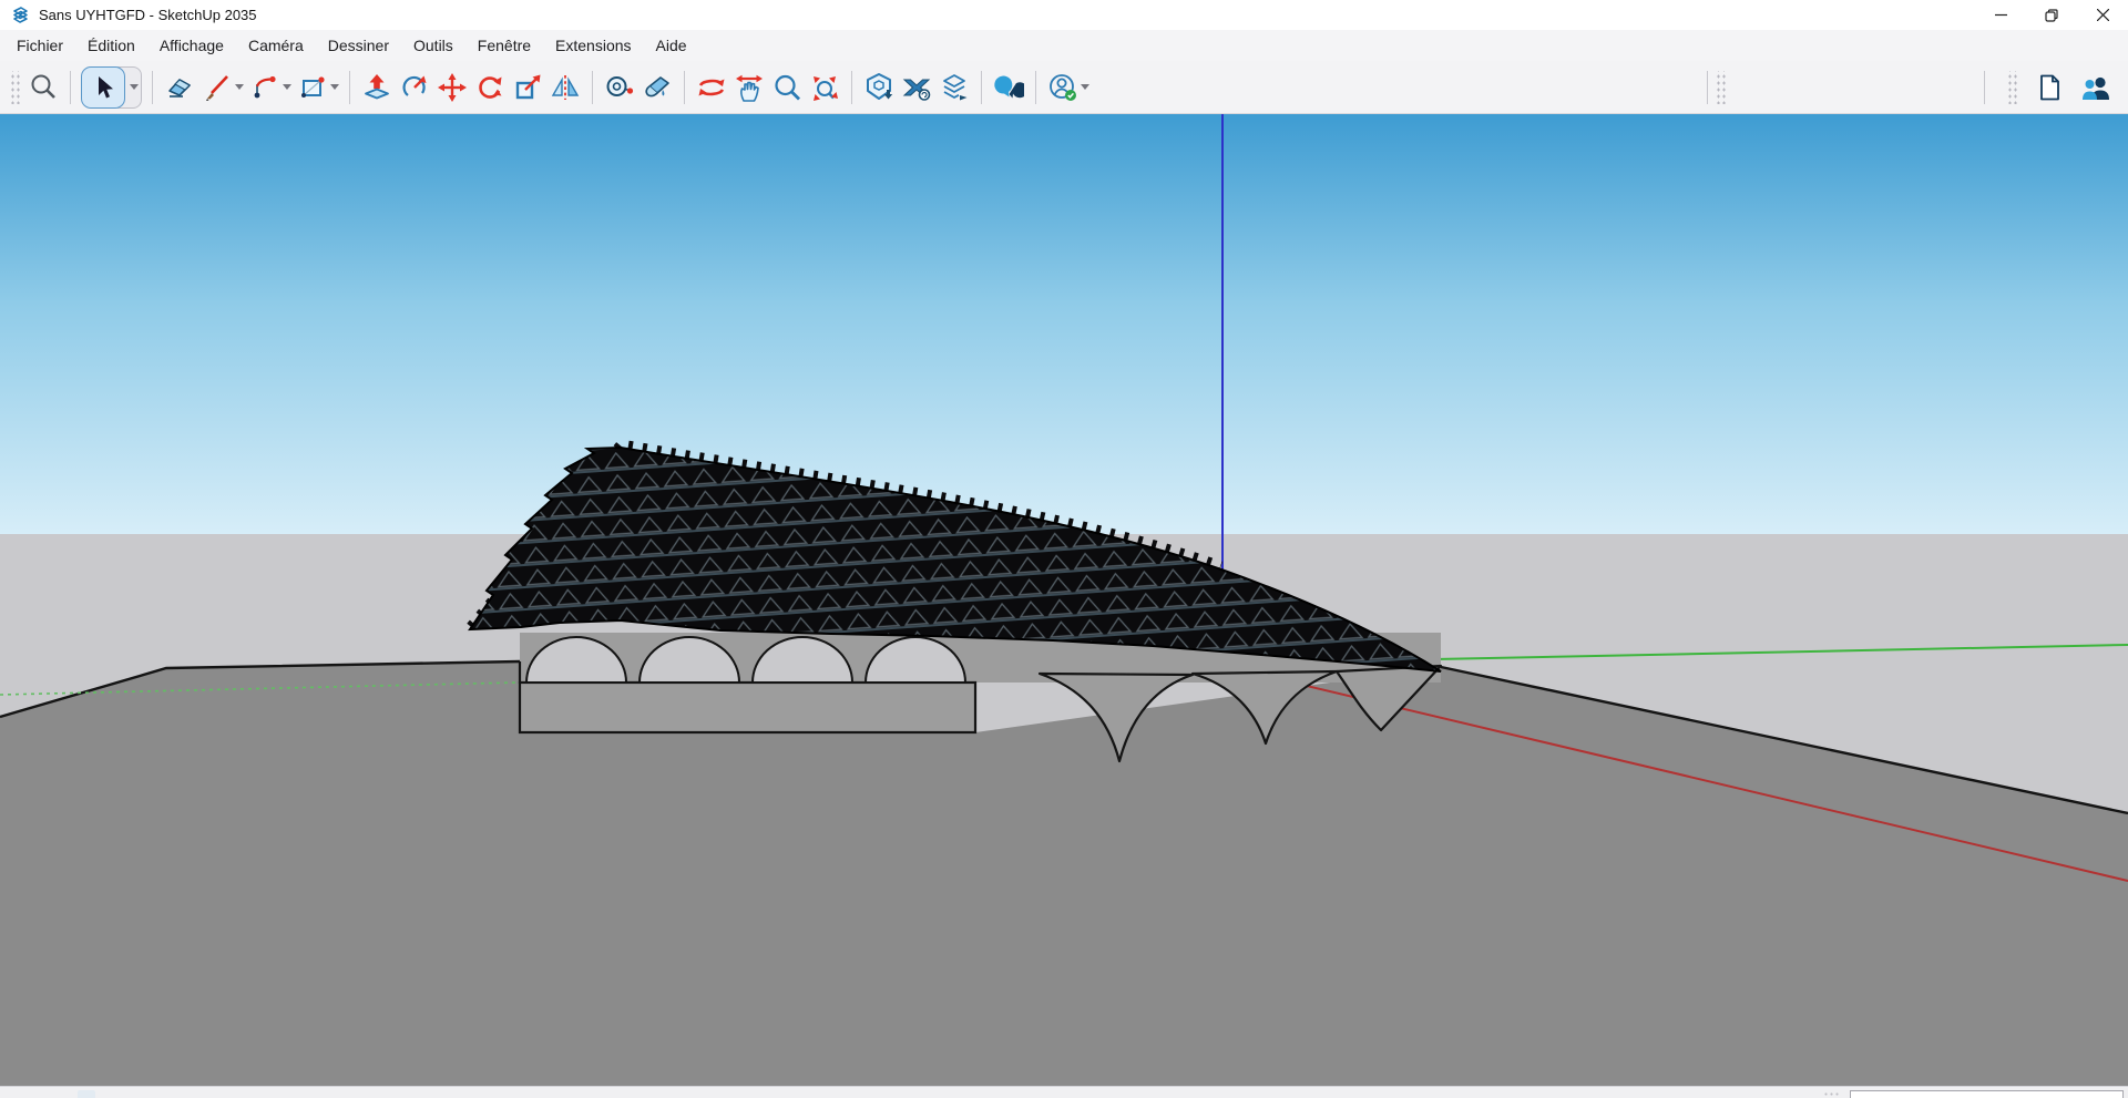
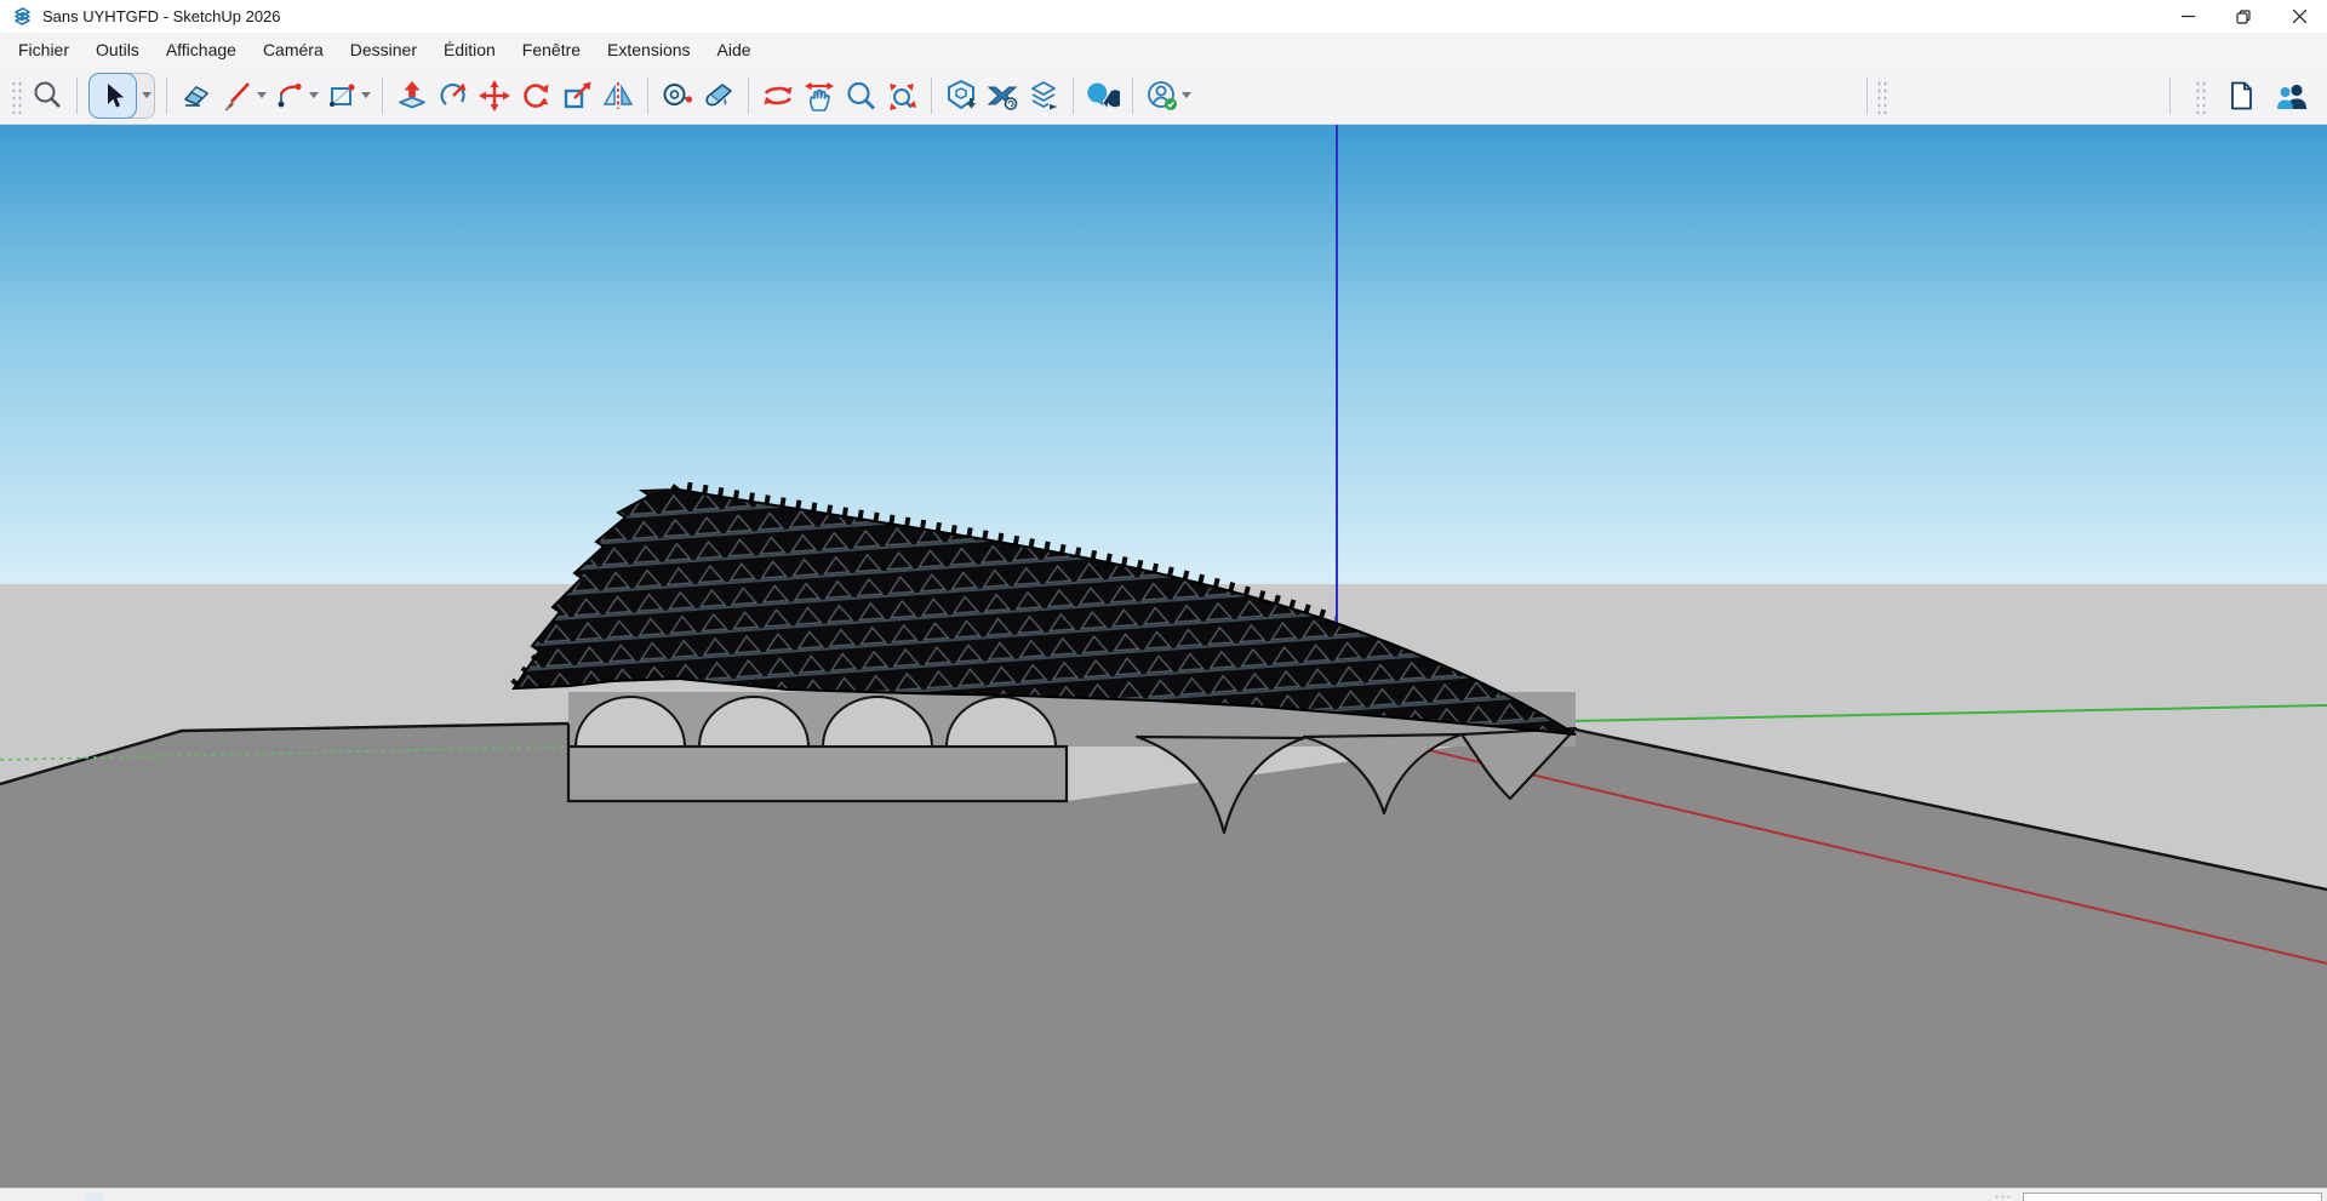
- Sans UYHTGFD - SketchUp 2035
+ Sans UYHTGFD - SketchUp 2026
  Fichier
- Édition
+ Outils
  Affichage
  Caméra
  Dessiner
- Outils
+ Édition
  Fenêtre
  Extensions
  Aide
